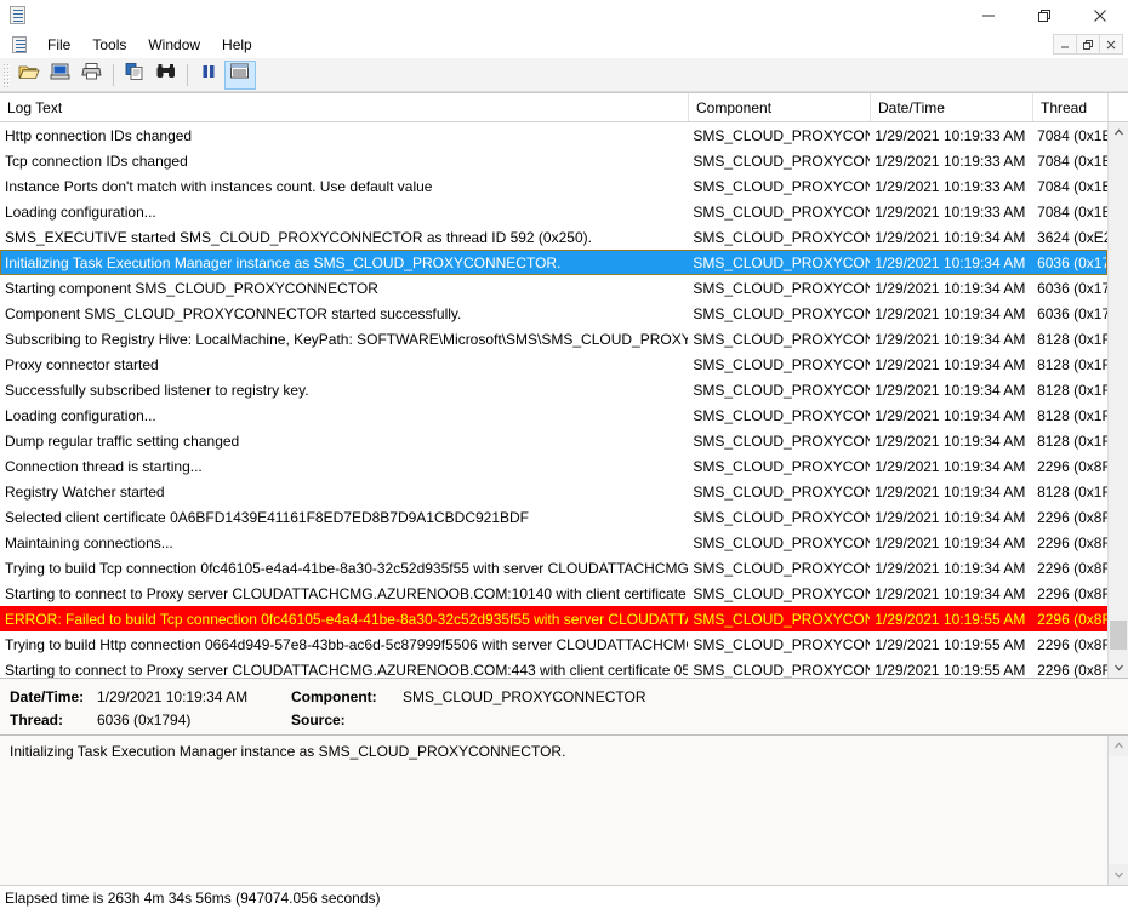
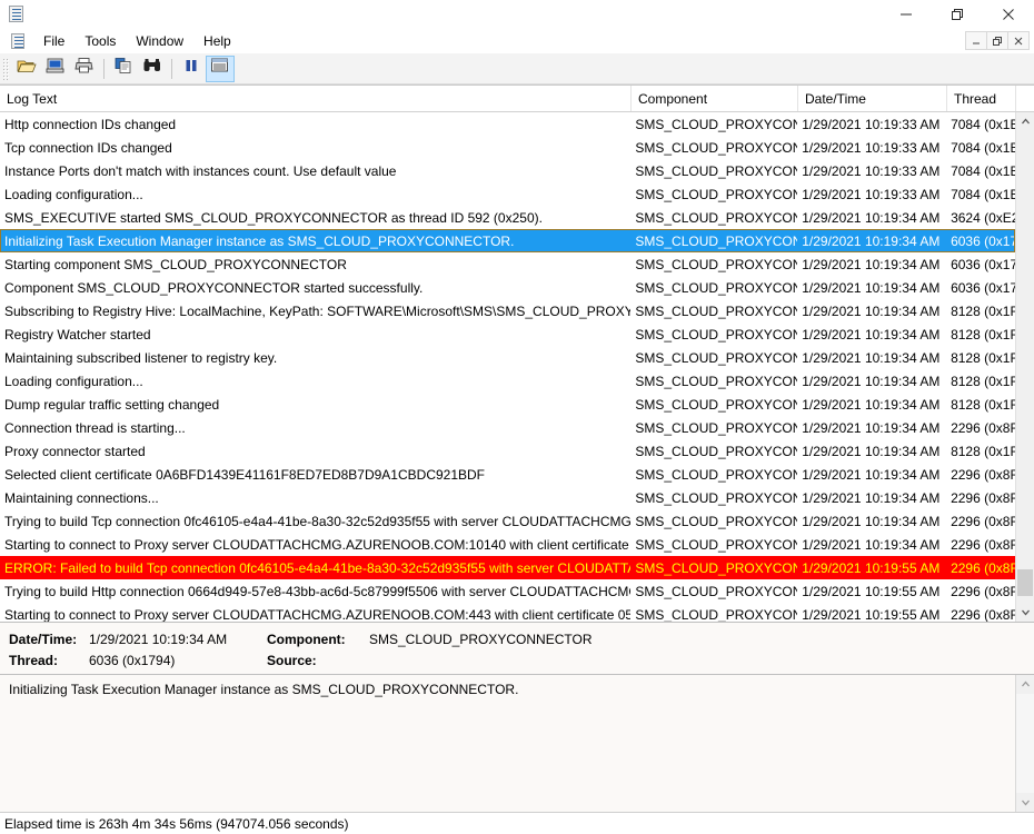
  File
  Tools
  Window
  Help
  Log Text
  Component
  Date/Time
  Thread
  Http connection IDs changed
  SMS_CLOUD_PROXYCON
  1/29/2021 10:19:33 AM
  Tcp connection IDs changed
  SMS_CLOUD_PROXYCON
  1/29/2021 10:19:33 AM
  Instance Ports don't match with instances count. Use default value
  SMS_CLOUD_PROXYCON
  1/29/2021 10:19:33 AM
  Loading configuration...
  SMS_CLOUD_PROXYCON
  1/29/2021 10:19:33 AM
  SMS_EXECUTIVE started SMS_CLOUD_PROXYCONNECTOR as thread ID 592 (0x250).
  SMS_CLOUD_PROXYCON
  1/29/2021 10:19:34 AM
  3624 (0xE
  Initializing Task Execution Manager instance as SMS_CLOUD_PROXYCONNECTOR.
  SMS_CLOUD_PROXYCON
  1/29/2021 10:19:34 AM
  6036 (0x17
  Starting component SMS_CLOUD_PROXYCONNECTOR
  SMS_CLOUD_PROXYCON
  1/29/2021 10:19:34 AM
  6036 (0x17
  Component SMS_CLOUD_PROXYCONNECTOR started successfully.
  SMS_CLOUD_PROXYCON
  1/29/2021 10:19:34 AM
  6036 (0x17
  Subscribing to Registry Hive: LocalMachine, KeyPath: SOFTWARE\Microsoft\SMS\SMS_CLOUD_PROXY
  SMS_CLOUD_PROXYCON
  1/29/2021 10:19:34 AM
- Proxy connector started
+ Registry Watcher started
  SMS_CLOUD_PROXYCON
  1/29/2021 10:19:34 AM
- Successfully subscribed listener to registry key.
+ Maintaining subscribed listener to registry key.
  SMS_CLOUD_PROXYCON
  1/29/2021 10:19:34 AM
  Loading configuration...
  SMS_CLOUD_PROXYCON
  1/29/2021 10:19:34 AM
  Dump regular traffic setting changed
  SMS_CLOUD_PROXYCON
  1/29/2021 10:19:34 AM
  Connection thread is starting...
  SMS_CLOUD_PROXYCON
  1/29/2021 10:19:34 AM
  2296 (0x8
- Registry Watcher started
+ Proxy connector started
  SMS_CLOUD_PROXYCON
  1/29/2021 10:19:34 AM
  Selected client certificate 0A6BFD1439E41161F8ED7ED8B7D9A1CBDC921BDF
  SMS_CLOUD_PROXYCON
  1/29/2021 10:19:34 AM
  2296 (0x8
  Maintaining connections...
  SMS_CLOUD_PROXYCON
  1/29/2021 10:19:34 AM
  2296 (0x8
  Trying to build Tcp connection 0fc46105-e4a4-41be-8a30-32c52d935f55 with server CLOUDATTACHCMG
  SMS_CLOUD_PROXYCON
  1/29/2021 10:19:34 AM
  2296 (0x8
  Starting to connect to Proxy server CLOUDATTACHCMG.AZURENOOB.COM:10140 with client certificate
  SMS_CLOUD_PROXYCON
  1/29/2021 10:19:34 AM
  2296 (0x8
  ERROR: Failed to build Tcp connection 0fc46105-e4a4-41be-8a30-32c52d935f55 with server CLOUDATT
  SMS_CLOUD_PROXYCON
  1/29/2021 10:19:55 AM
  2296 (0x8
  Trying to build Http connection 0664d949-57e8-43bb-ac6d-5c87999f5506 with server CLOUDATTACHCM
  SMS_CLOUD_PROXYCON
  1/29/2021 10:19:55 AM
  2296 (0x8
  Starting to connect to Proxy server CLOUDATTACHCMG.AZURENOOB.COM:443 with client certificate 05
  SMS_CLOUD_PROXYCON
  1/29/2021 10:19:55 AM
  2296 (0x8
  Date/Time:
  1/29/2021 10:19:34 AM
  Component:
  SMS_CLOUD_PROXYCONNECTOR
  Thread:
  6036 (0x1794)
  Source:
  Initializing Task Execution Manager instance as SMS_CLOUD_PROXYCONNECTOR.
  Elapsed time is 263h 4m 34s 56ms (947074.056 seconds)
